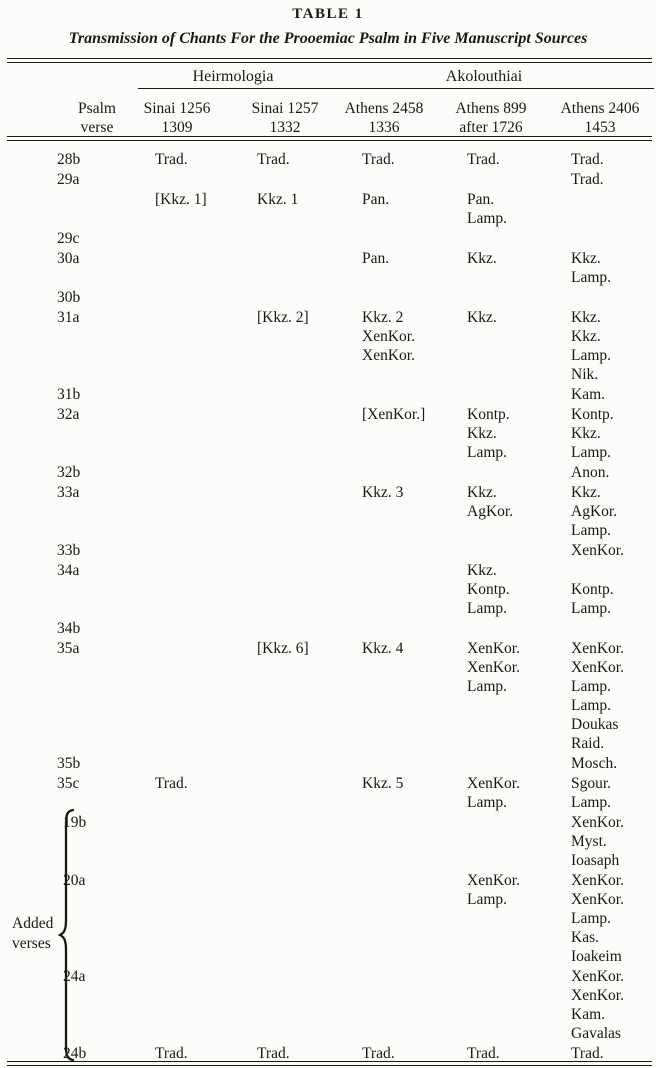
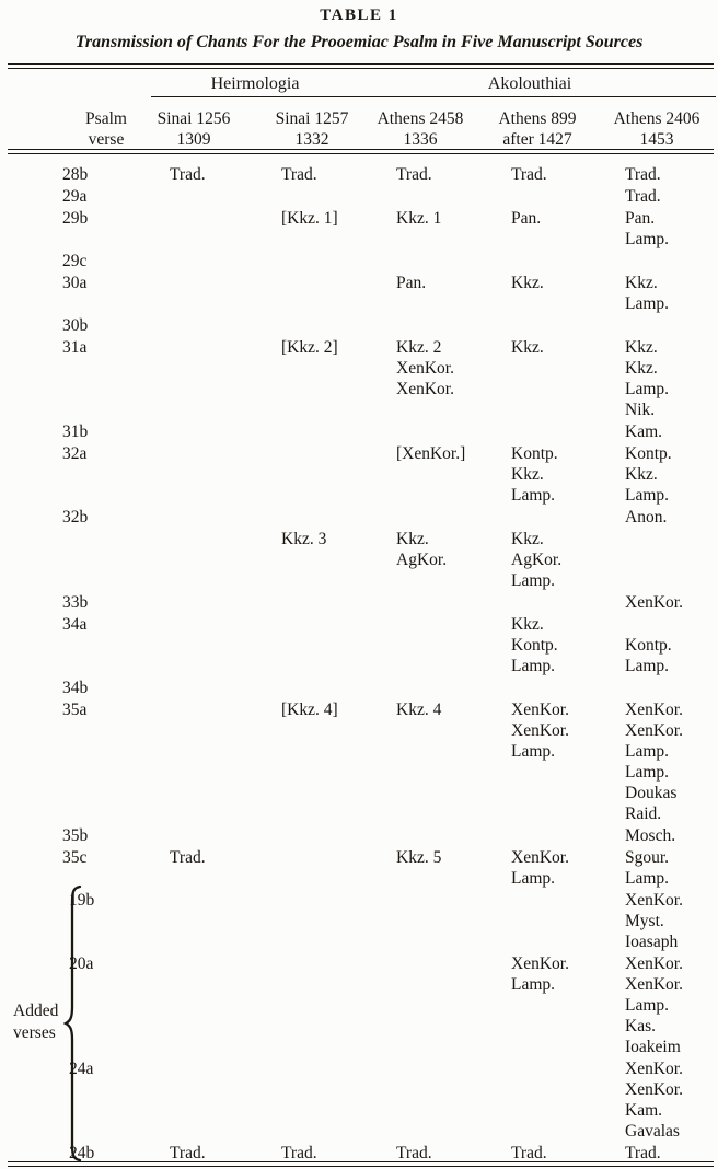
  TABLE 1
  Transmission of Chants For the Prooemiac Psalm in Five Manuscript Sources
  Heirmologia
  Akolouthiai
  Psalm
  verse
  Sinai 1256
  1309
  Sinai 1257
  1332
  Athens 2458
  1336
  Athens 899
- after 1726
+ after 1427
  Athens 2406
  1453
  28b
  Trad.
  Trad.
  Trad.
  Trad.
  Trad.
  29a
  Trad.
+ 29b
  [Kkz. 1]
  Kkz. 1
  Pan.
  Pan.
  Lamp.
  29c
  30a
  Pan.
  Kkz.
  Kkz.
  Lamp.
  30b
  31a
  [Kkz. 2]
  Kkz. 2
  XenKor.
  XenKor.
  Kkz.
  Kkz.
  Kkz.
  Lamp.
  Nik.
  31b
  Kam.
  32a
  [XenKor.]
  Kontp.
  Kkz.
  Lamp.
  Kontp.
  Kkz.
  Lamp.
  32b
  Anon.
- 33a
  Kkz. 3
  Kkz.
  AgKor.
  Kkz.
  AgKor.
  Lamp.
  33b
  XenKor.
  34a
  Kkz.
  Kontp.
  Lamp.
  Kontp.
  Lamp.
  34b
  35a
- [Kkz. 6]
+ [Kkz. 4]
  Kkz. 4
  XenKor.
  XenKor.
  Lamp.
  XenKor.
  XenKor.
  Lamp.
  Lamp.
  Doukas
  Raid.
  35b
  Mosch.
  35c
  Trad.
  Kkz. 5
  XenKor.
  Lamp.
  Sgour.
  Lamp.
  XenKor.
  Myst.
  Ioasaph
  XenKor.
  Lamp.
  XenKor.
  XenKor.
  Lamp.
  Kas.
  Ioakeim
  XenKor.
  XenKor.
  Kam.
  Gavalas
  Trad.
  Trad.
  Trad.
  Trad.
  Trad.
  Added
  verses
